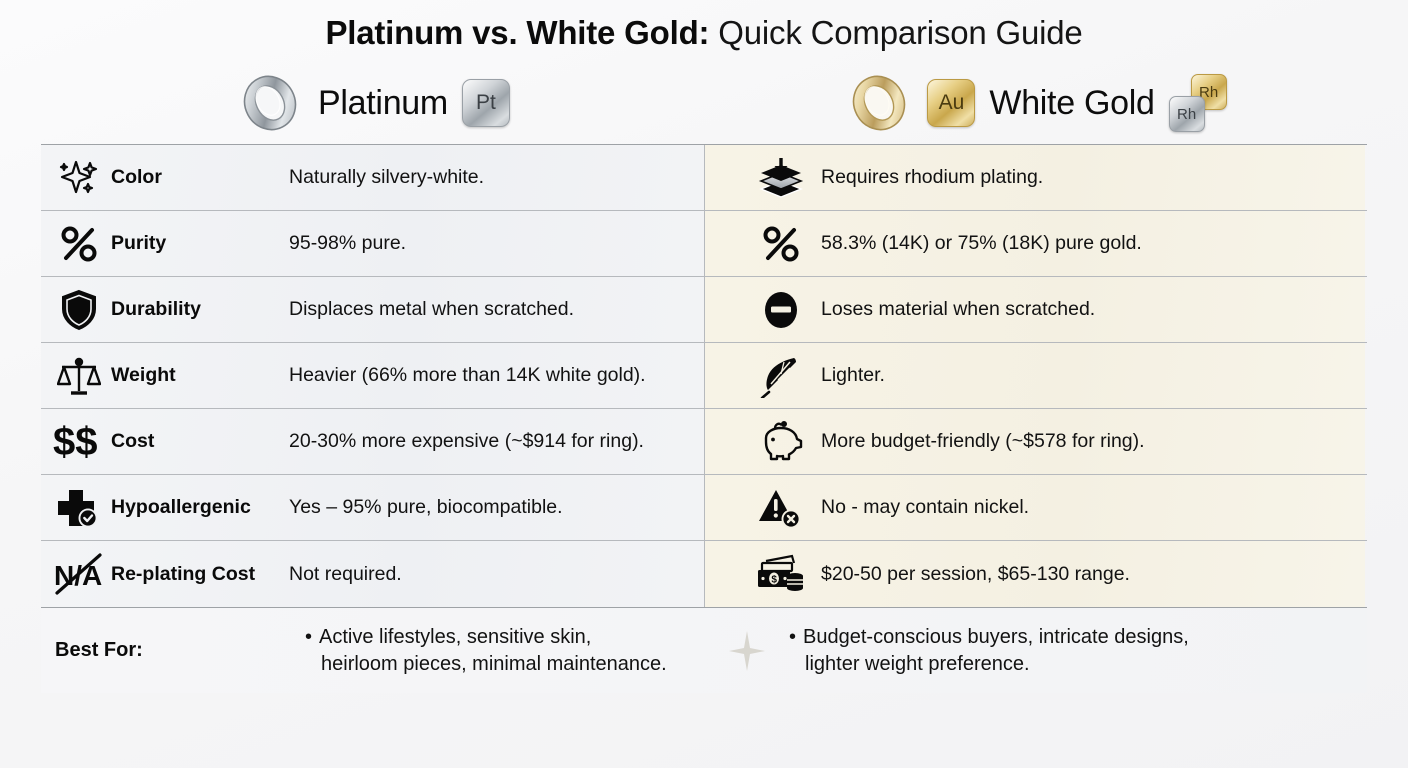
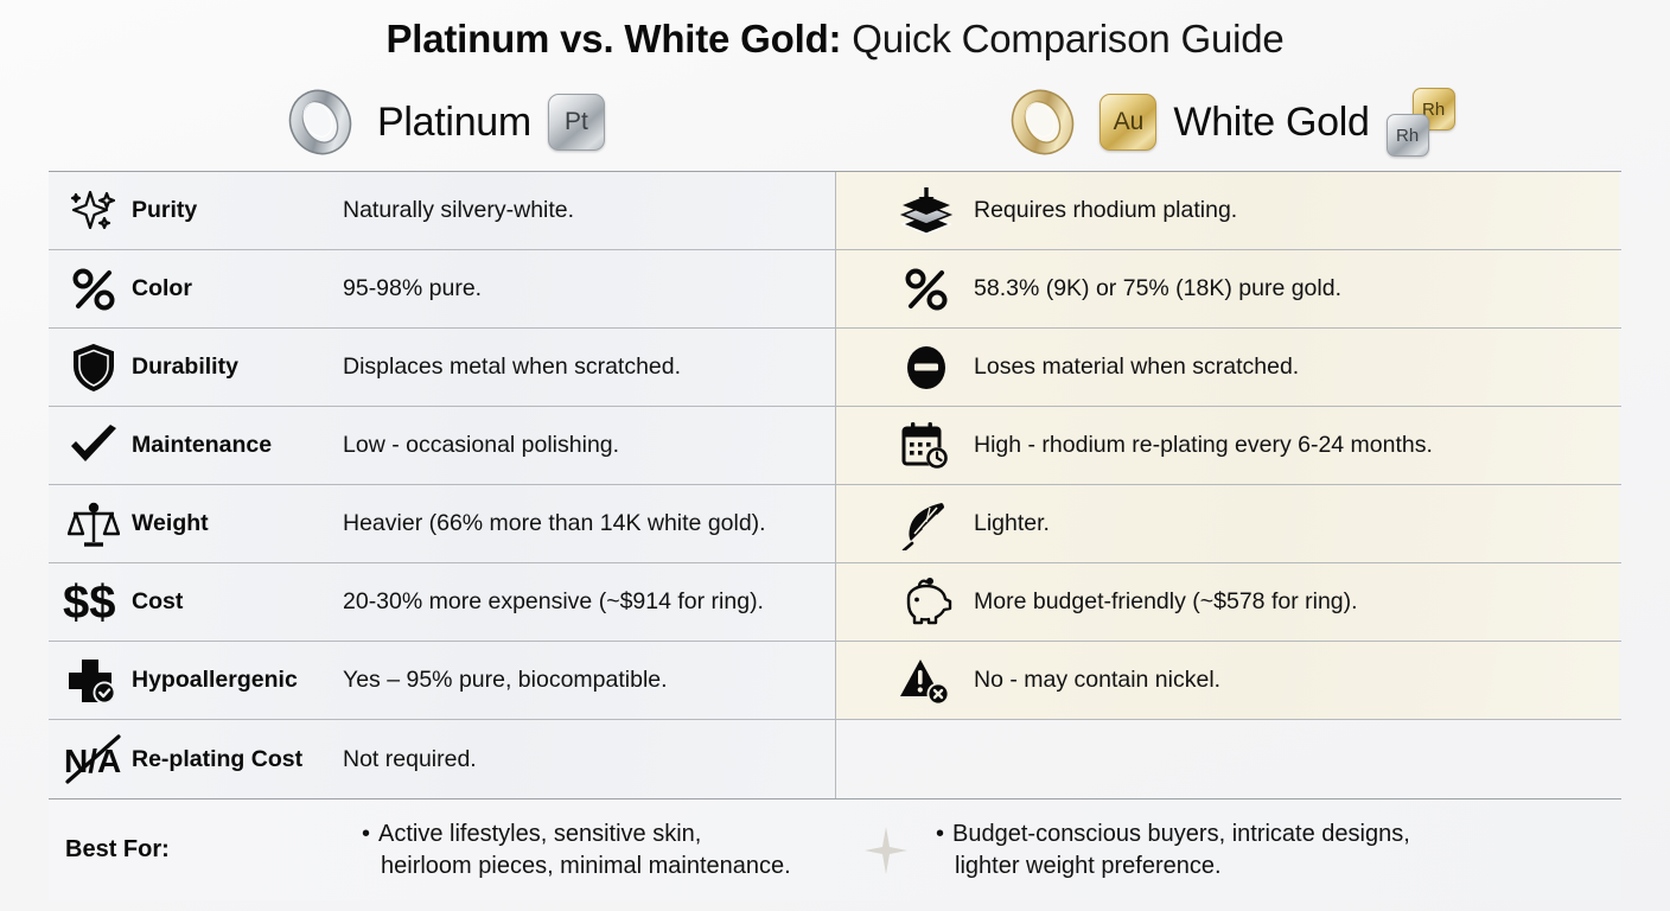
  Platinum vs. White Gold: Quick Comparison Guide
  Platinum
  Pt
  Au
  White Gold
  Rh
  Rh
- Color
+ Purity
  Naturally silvery-white.
  Requires rhodium plating.
- Purity
+ Color
  95-98% pure.
- 58.3% (14K) or 75% (18K) pure gold.
+ 58.3% (9K) or 75% (18K) pure gold.
  Durability
  Displaces metal when scratched.
  Loses material when scratched.
+ Maintenance
+ Low - occasional polishing.
+ High - rhodium re-plating every 6-24 months.
  Weight
  Heavier (66% more than 14K white gold).
  Lighter.
  $$
  Cost
  20-30% more expensive (~$914 for ring).
  More budget-friendly (~$578 for ring).
  Hypoallergenic
  Yes – 95% pure, biocompatible.
  No - may contain nickel.
  Re-plating Cost
  Not required.
- $
- $20-50 per session, $65-130 range.
  Best For:
  • Active lifestyles, sensitive skin,
  heirloom pieces, minimal maintenance.
  • Budget-conscious buyers, intricate designs,
  lighter weight preference.
